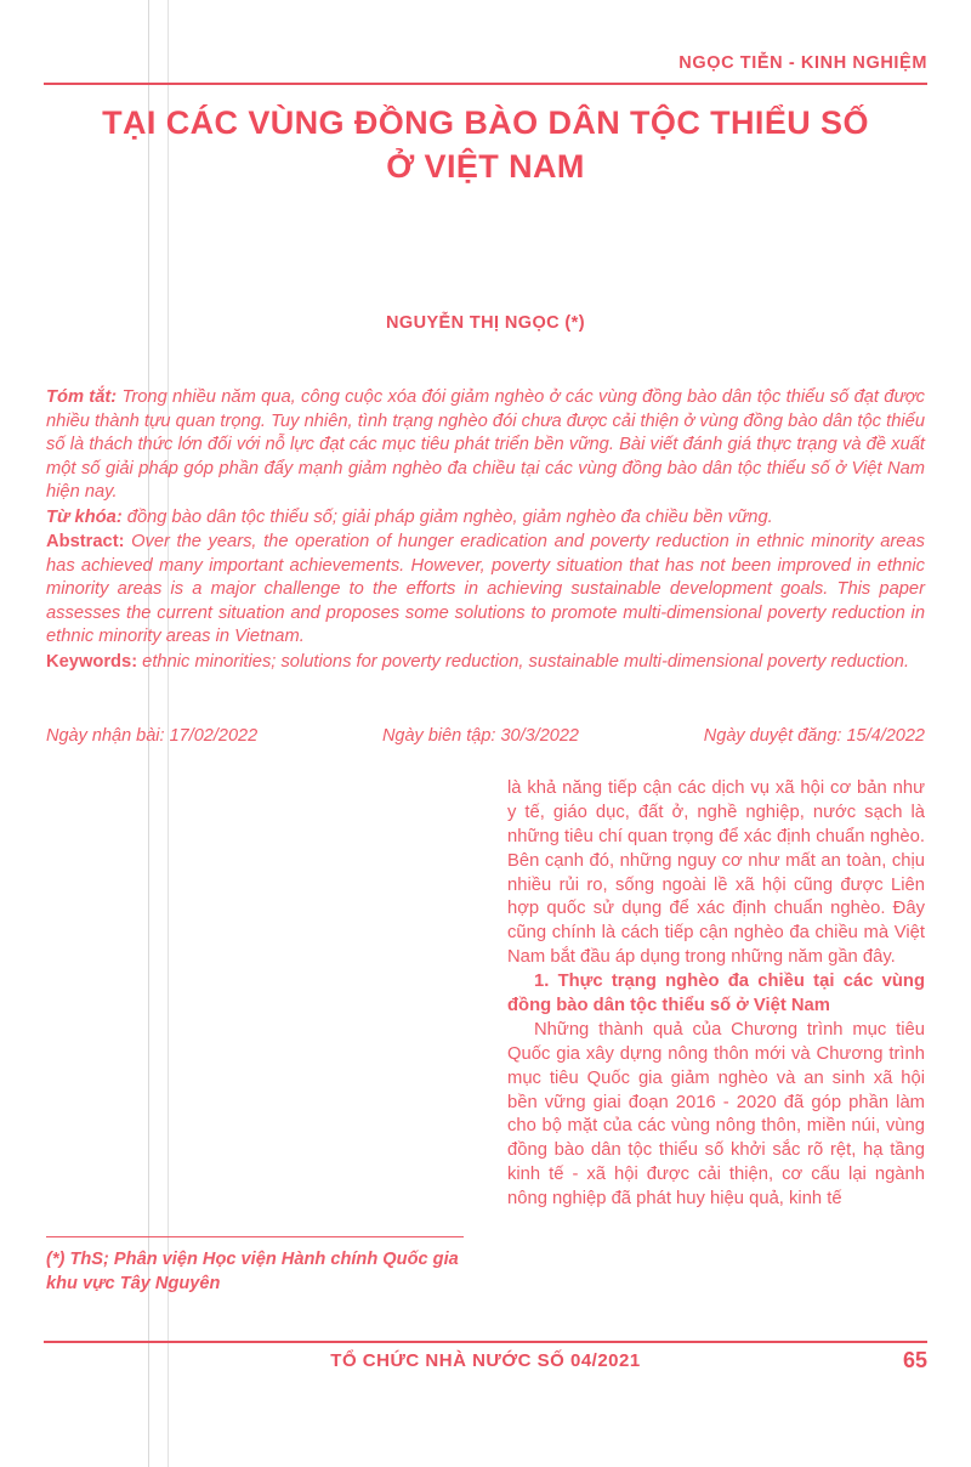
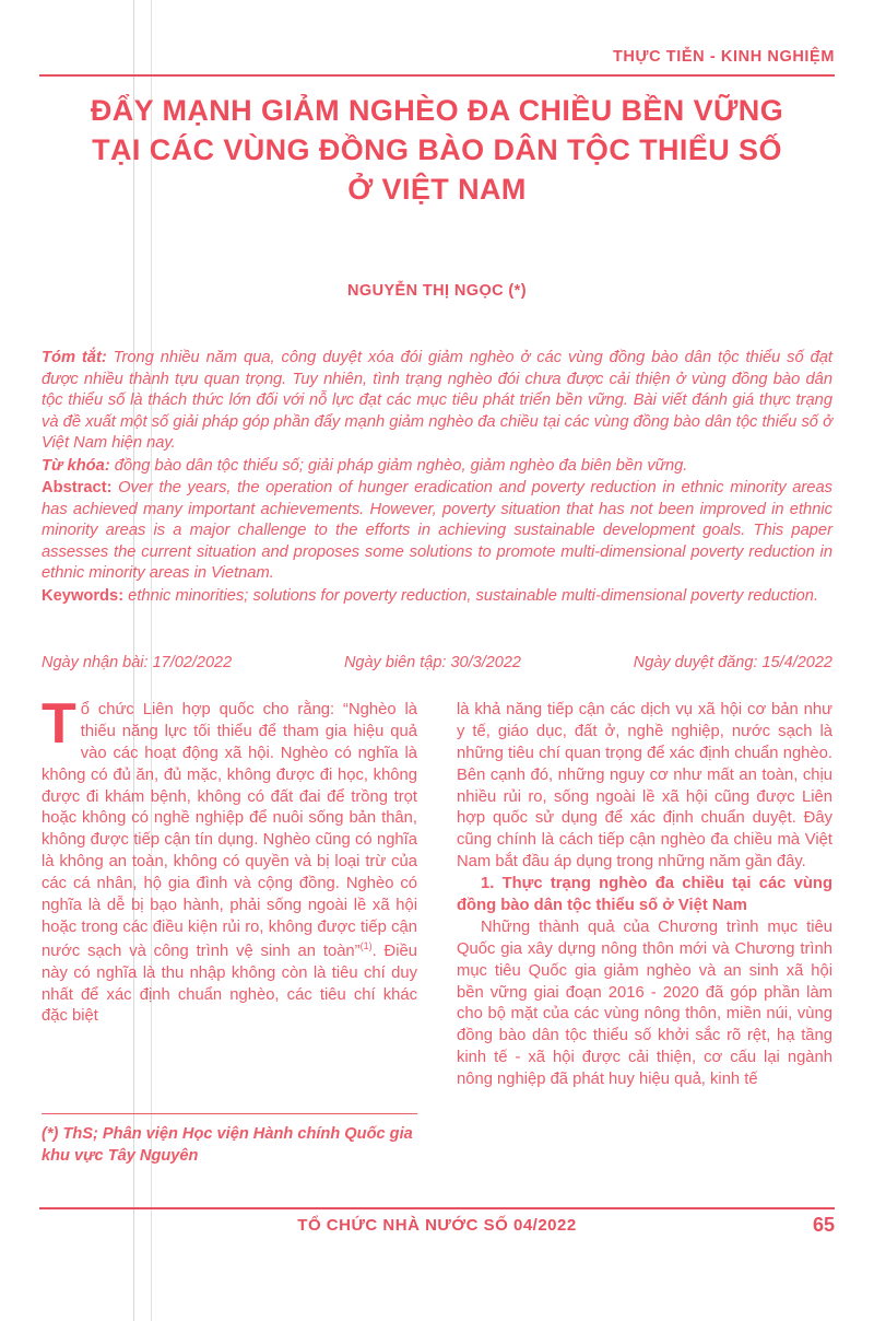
- NGỌC TIỄN - KINH NGHIỆM
+ THỰC TIỄN - KINH NGHIỆM
+ ĐẨY MẠNH GIẢM NGHÈO ĐA CHIỀU BỀN VỮNG
  TẠI CÁC VÙNG ĐỒNG BÀO DÂN TỘC THIỂU SỐ
  Ở VIỆT NAM
  NGUYỄN THỊ NGỌC (*)
- Tóm tắt: Trong nhiều năm qua, công cuộc xóa đói giảm nghèo ở các vùng đồng bào dân tộc thiểu số đạt được nhiều thành tựu quan trọng. Tuy nhiên, tình trạng nghèo đói chưa được cải thiện ở vùng đồng bào dân tộc thiểu số là thách thức lớn đối với nỗ lực đạt các mục tiêu phát triển bền vững. Bài viết đánh giá thực trạng và đề xuất một số giải pháp góp phần đẩy mạnh giảm nghèo đa chiều tại các vùng đồng bào dân tộc thiểu số ở Việt Nam hiện nay.
+ Tóm tắt: Trong nhiều năm qua, công duyệt xóa đói giảm nghèo ở các vùng đồng bào dân tộc thiểu số đạt được nhiều thành tựu quan trọng. Tuy nhiên, tình trạng nghèo đói chưa được cải thiện ở vùng đồng bào dân tộc thiểu số là thách thức lớn đối với nỗ lực đạt các mục tiêu phát triển bền vững. Bài viết đánh giá thực trạng và đề xuất một số giải pháp góp phần đẩy mạnh giảm nghèo đa chiều tại các vùng đồng bào dân tộc thiểu số ở Việt Nam hiện nay.
- Từ khóa: đồng bào dân tộc thiểu số; giải pháp giảm nghèo, giảm nghèo đa chiều bền vững.
+ Từ khóa: đồng bào dân tộc thiểu số; giải pháp giảm nghèo, giảm nghèo đa biên bền vững.
  Abstract: Over the years, the operation of hunger eradication and poverty reduction in ethnic minority areas has achieved many important achievements. However, poverty situation that has not been improved in ethnic minority areas is a major challenge to the efforts in achieving sustainable development goals. This paper assesses the current situation and proposes some solutions to promote multi-dimensional poverty reduction in ethnic minority areas in Vietnam.
  Keywords: ethnic minorities; solutions for poverty reduction, sustainable multi-dimensional poverty reduction.
  Ngày nhận bài: 17/02/2022
  Ngày biên tập: 30/3/2022
  Ngày duyệt đăng: 15/4/2022
+ T
+ ổ chức Liên hợp quốc cho rằng: “Nghèo là thiếu năng lực tối thiểu để tham gia hiệu quả vào các hoạt động xã hội. Nghèo có nghĩa là không có đủ ăn, đủ mặc, không được đi học, không được đi khám bệnh, không có đất đai để trồng trọt hoặc không có nghề nghiệp để nuôi sống bản thân, không được tiếp cận tín dụng. Nghèo cũng có nghĩa là không an toàn, không có quyền và bị loại trừ của các cá nhân, hộ gia đình và cộng đồng. Nghèo có nghĩa là dễ bị bạo hành, phải sống ngoài lề xã hội hoặc trong các điều kiện rủi ro, không được tiếp cận nước sạch và công trình vệ sinh an toàn”(1). Điều này có nghĩa là thu nhập không còn là tiêu chí duy nhất để xác định chuẩn nghèo, các tiêu chí khác đặc biệt
- là khả năng tiếp cận các dịch vụ xã hội cơ bản như y tế, giáo dục, đất ở, nghề nghiệp, nước sạch là những tiêu chí quan trọng để xác định chuẩn nghèo. Bên cạnh đó, những nguy cơ như mất an toàn, chịu nhiều rủi ro, sống ngoài lề xã hội cũng được Liên hợp quốc sử dụng để xác định chuẩn nghèo. Đây cũng chính là cách tiếp cận nghèo đa chiều mà Việt Nam bắt đầu áp dụng trong những năm gần đây.
+ là khả năng tiếp cận các dịch vụ xã hội cơ bản như y tế, giáo dục, đất ở, nghề nghiệp, nước sạch là những tiêu chí quan trọng để xác định chuẩn nghèo. Bên cạnh đó, những nguy cơ như mất an toàn, chịu nhiều rủi ro, sống ngoài lề xã hội cũng được Liên hợp quốc sử dụng để xác định chuẩn duyệt. Đây cũng chính là cách tiếp cận nghèo đa chiều mà Việt Nam bắt đầu áp dụng trong những năm gần đây.
  1. Thực trạng nghèo đa chiều tại các vùng đồng bào dân tộc thiểu số ở Việt Nam
  Những thành quả của Chương trình mục tiêu Quốc gia xây dựng nông thôn mới và Chương trình mục tiêu Quốc gia giảm nghèo và an sinh xã hội bền vững giai đoạn 2016 - 2020 đã góp phần làm cho bộ mặt của các vùng nông thôn, miền núi, vùng đồng bào dân tộc thiểu số khởi sắc rõ rệt, hạ tầng kinh tế - xã hội được cải thiện, cơ cấu lại ngành nông nghiệp đã phát huy hiệu quả, kinh tế
  (*) ThS; Phân viện Học viện Hành chính Quốc gia khu vực Tây Nguyên
- TỔ CHỨC NHÀ NƯỚC SỐ 04/2021
+ TỔ CHỨC NHÀ NƯỚC SỐ 04/2022
  65
